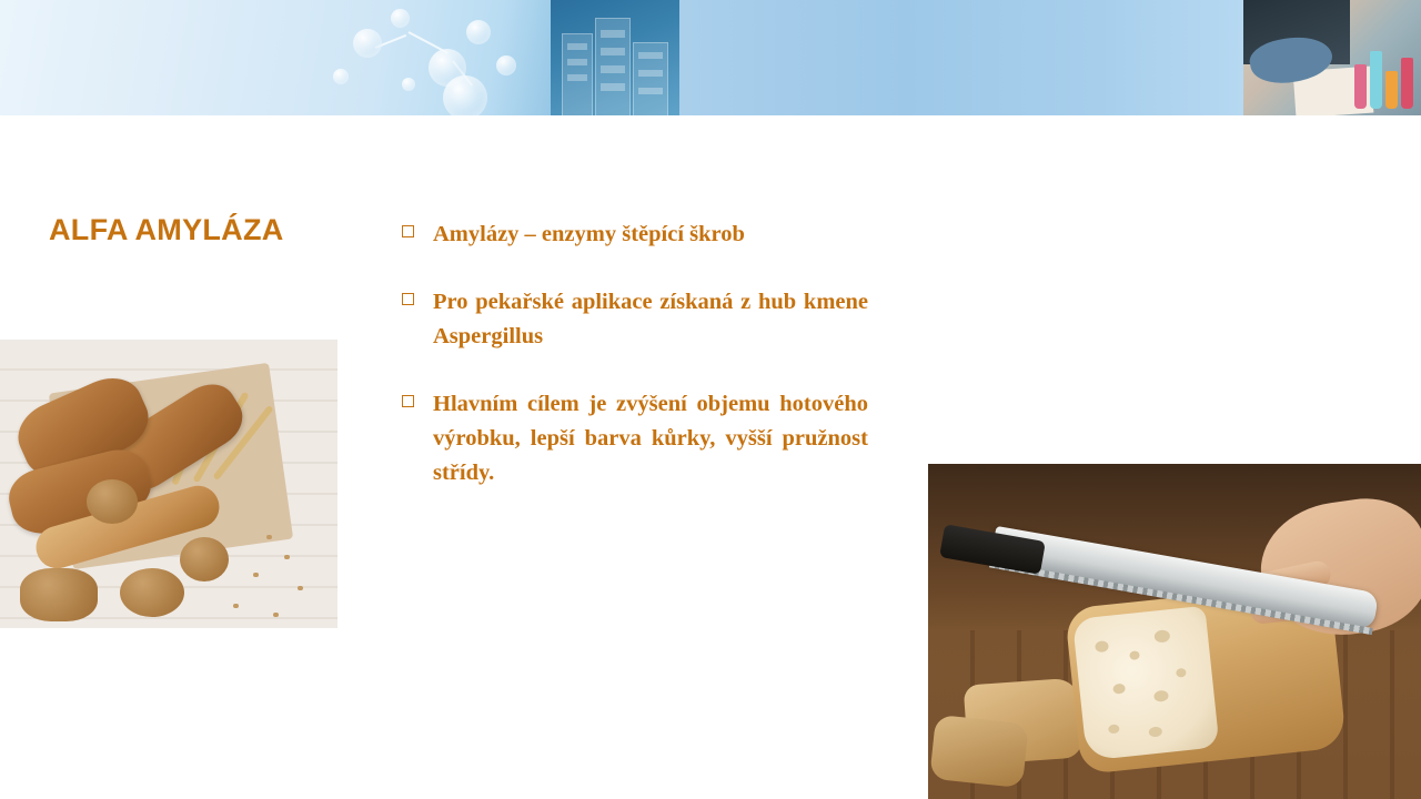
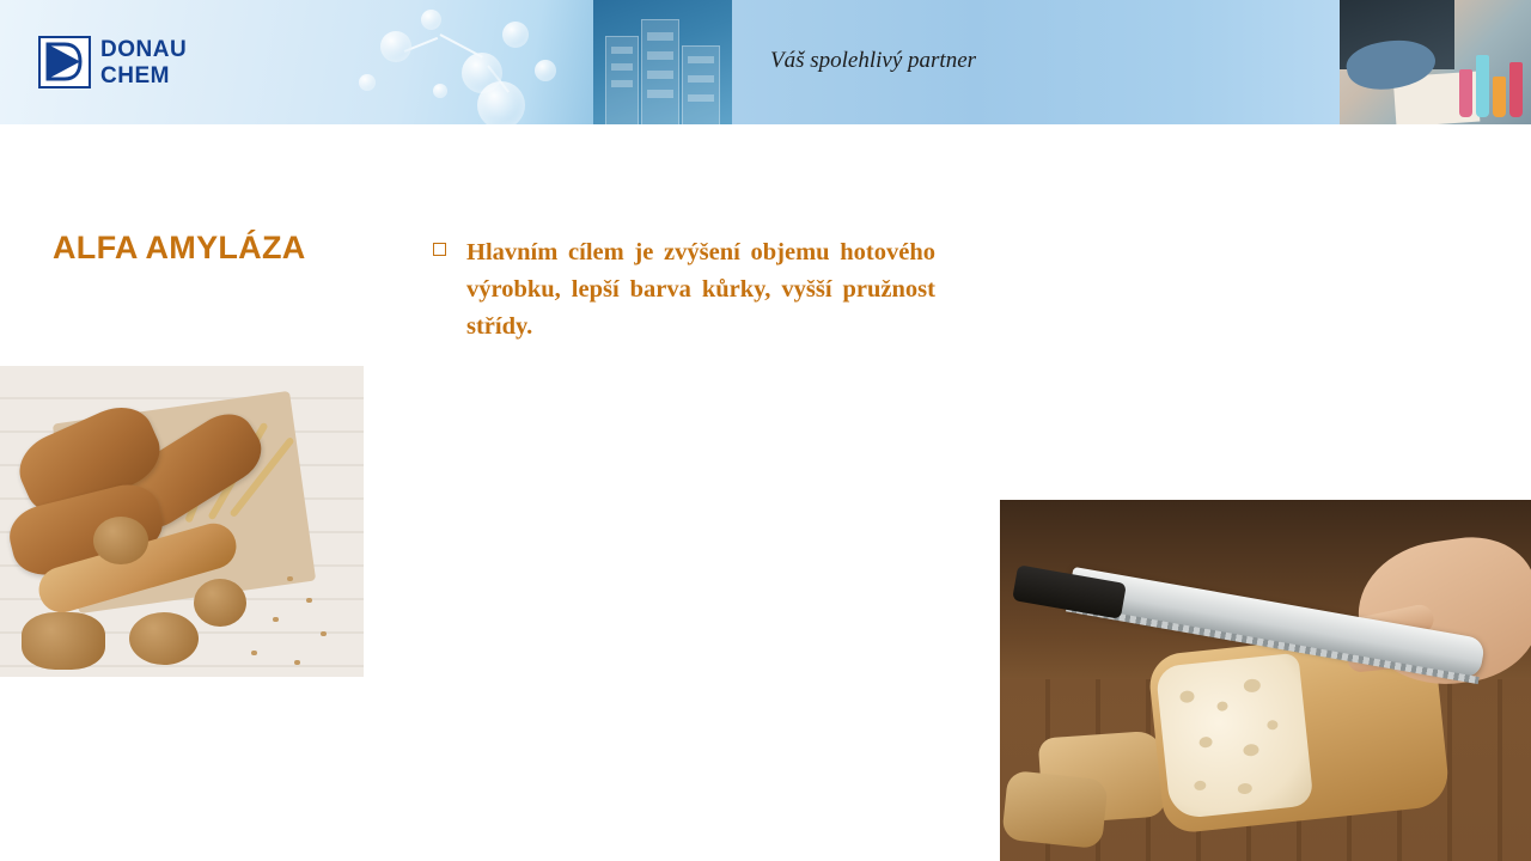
+ DONAU
+ CHEM
+ Váš spolehlivý partner
  ALFA AMYLÁZA
- Amylázy – enzymy štěpící škrob
- Pro pekařské aplikace získaná z hub kmene Aspergillus
  Hlavním cílem je zvýšení objemu hotového výrobku, lepší barva kůrky, vyšší pružnost střídy.
